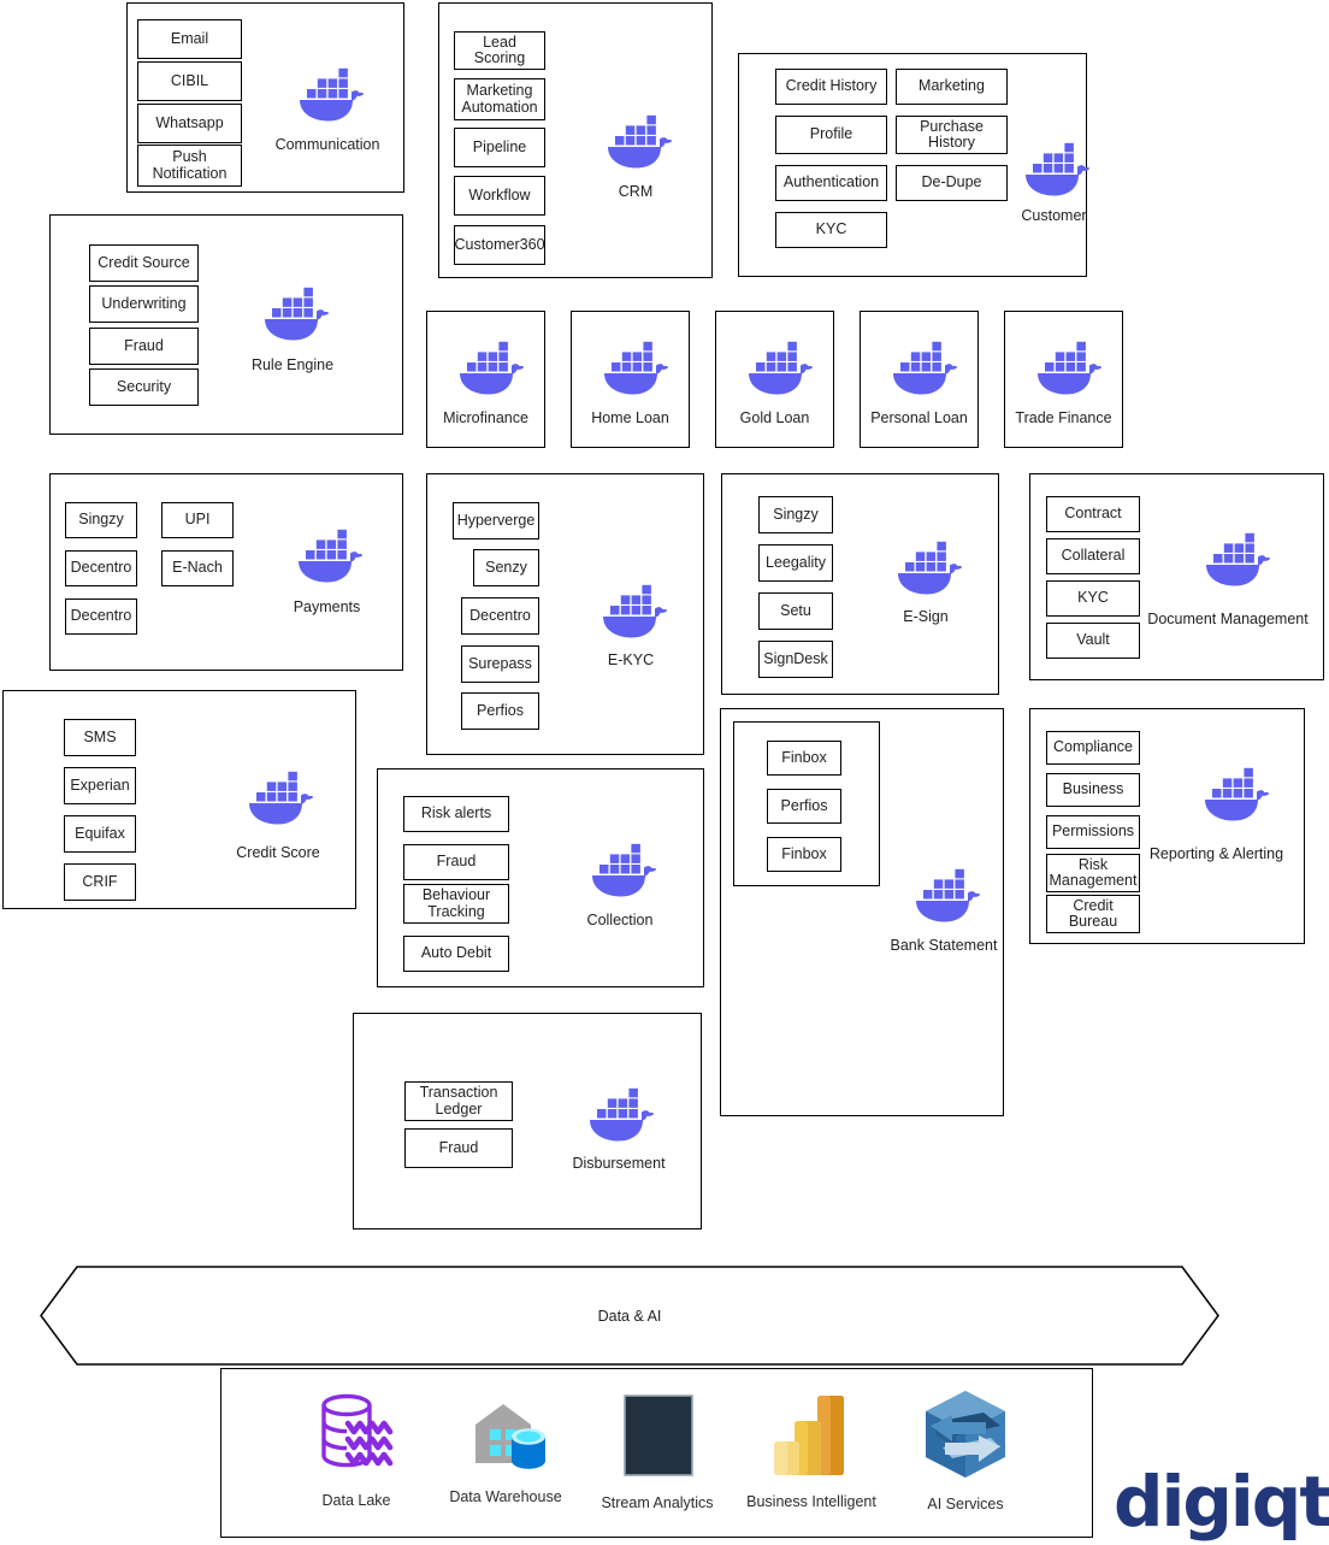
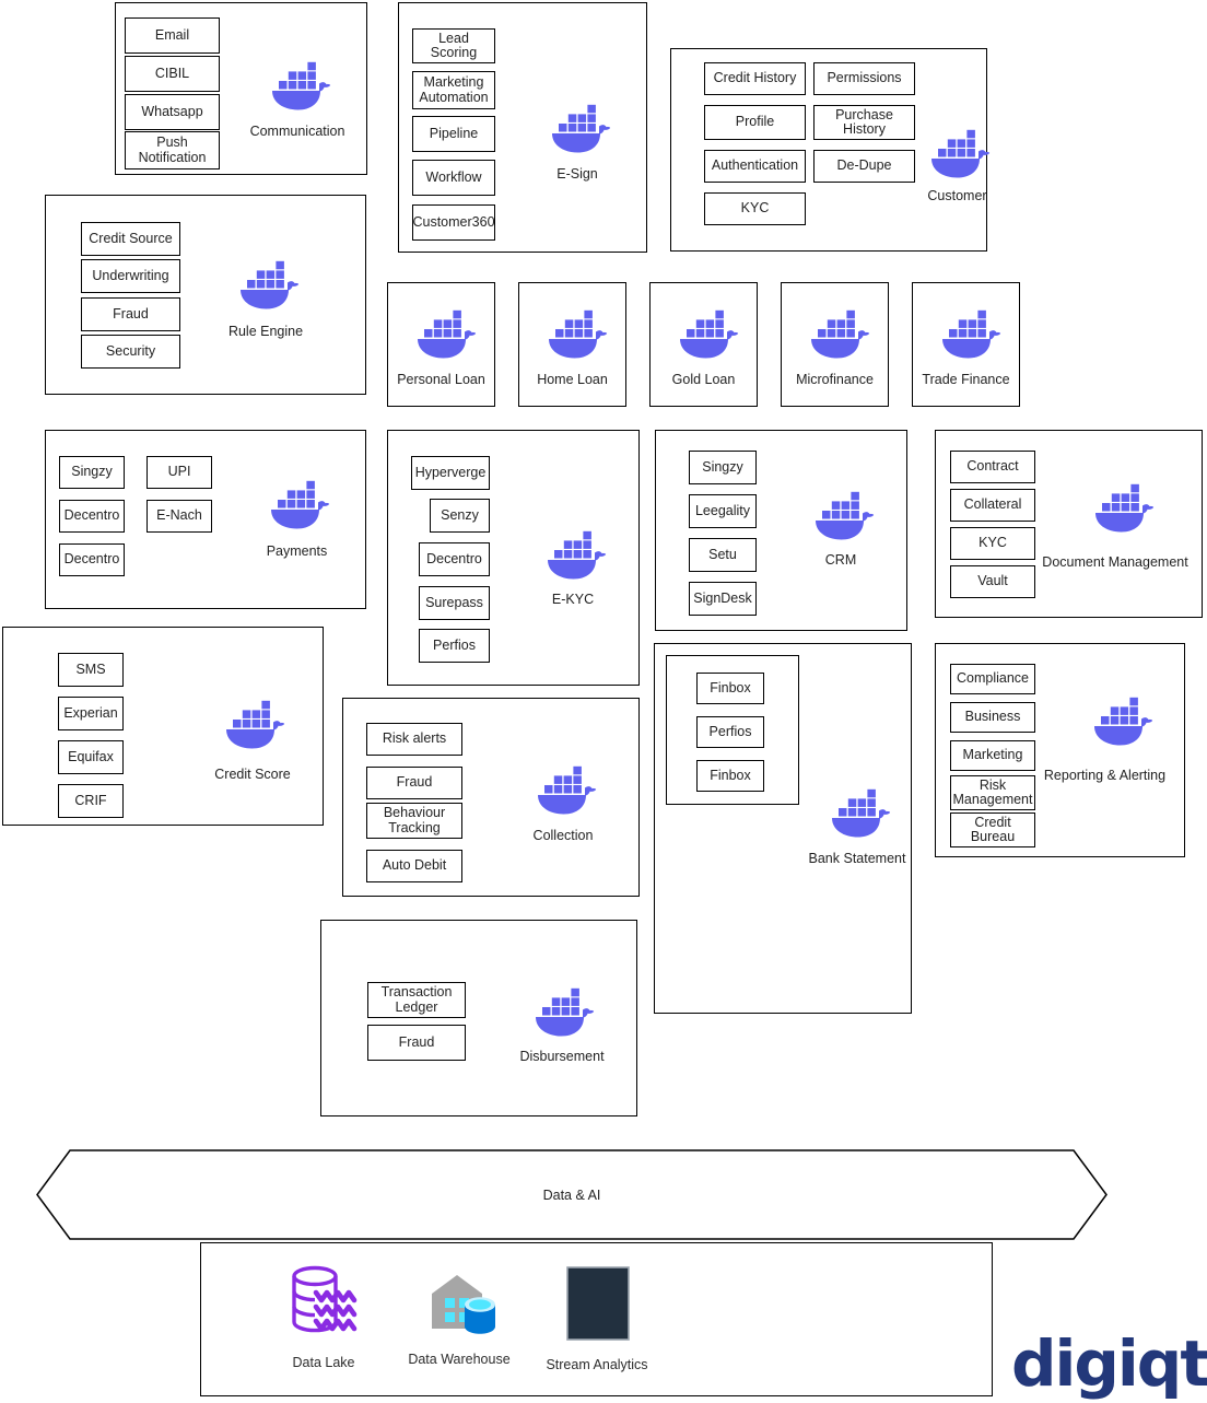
  Email
  CIBIL
  Whatsapp
  Push Notification
  Communication
  Lead Scoring
  Marketing Automation
  Pipeline
  Workflow
  Customer360
- CRM
+ E-Sign
  Credit History
- Marketing
+ Permissions
  Profile
  Purchase History
  Authentication
  De-Dupe
  KYC
  Customer
  Credit Source
  Underwriting
  Fraud
  Security
  Rule Engine
- Microfinance
+ Personal Loan
  Home Loan
  Gold Loan
- Personal Loan
+ Microfinance
  Trade Finance
  Singzy
  UPI
  Decentro
  E-Nach
  Decentro
  Payments
  Hyperverge
  Senzy
  Decentro
  Surepass
  Perfios
  E-KYC
  Singzy
  Leegality
  Setu
  SignDesk
- E-Sign
+ CRM
  Contract
  Collateral
  KYC
  Vault
  Document Management
  SMS
  Experian
  Equifax
  CRIF
  Credit Score
  Finbox
  Perfios
  Finbox
  Bank Statement
  Compliance
  Business
- Permissions
+ Marketing
  Risk Management
  Credit Bureau
  Reporting & Alerting
  Risk alerts
  Fraud
  Behaviour Tracking
  Auto Debit
  Collection
  Transaction Ledger
  Fraud
  Disbursement
  Data & AI
  Data Lake
  Data Warehouse
  Stream Analytics
- Business Intelligent
- AI Services
  digiqt
